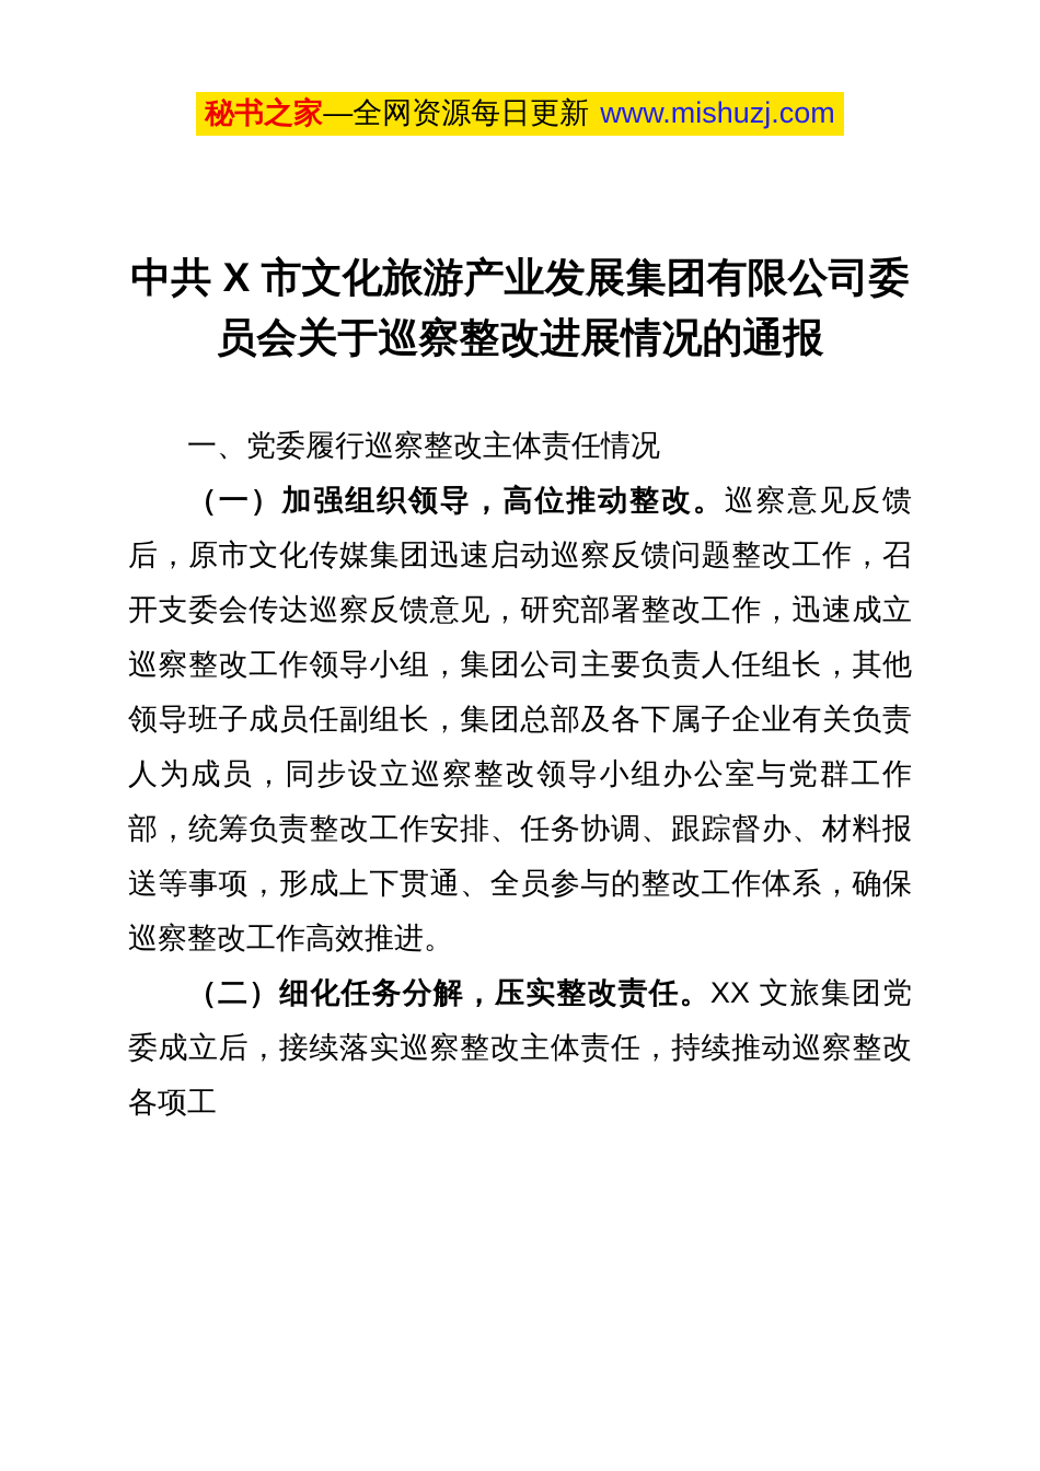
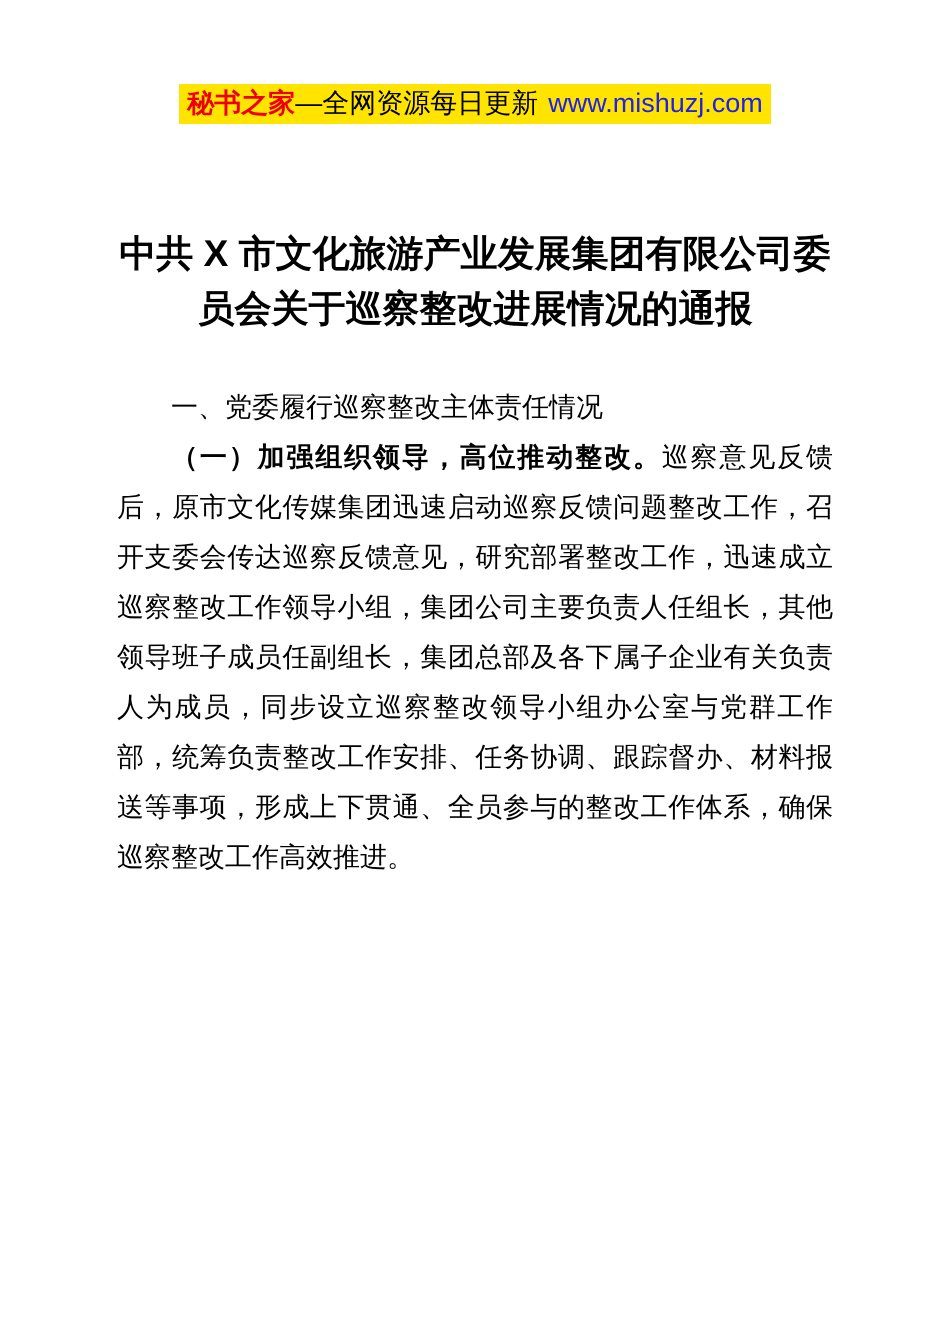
  秘书之家—全网资源每日更新 www.mishuzj.com
  中共 X 市文化旅游产业发展集团有限公司委员会关于巡察整改进展情况的通报
  一、党委履行巡察整改主体责任情况
  （一）加强组织领导，高位推动整改。巡察意见反馈后，原市文化传媒集团迅速启动巡察反馈问题整改工作，召开支委会传达巡察反馈意见，研究部署整改工作，迅速成立巡察整改工作领导小组，集团公司主要负责人任组长，其他领导班子成员任副组长，集团总部及各下属子企业有关负责人为成员，同步设立巡察整改领导小组办公室与党群工作部，统筹负责整改工作安排、任务协调、跟踪督办、材料报送等事项，形成上下贯通、全员参与的整改工作体系，确保巡察整改工作高效推进。
- （二）细化任务分解，压实整改责任。XX 文旅集团党委成立后，接续落实巡察整改主体责任，持续推动巡察整改各项工
